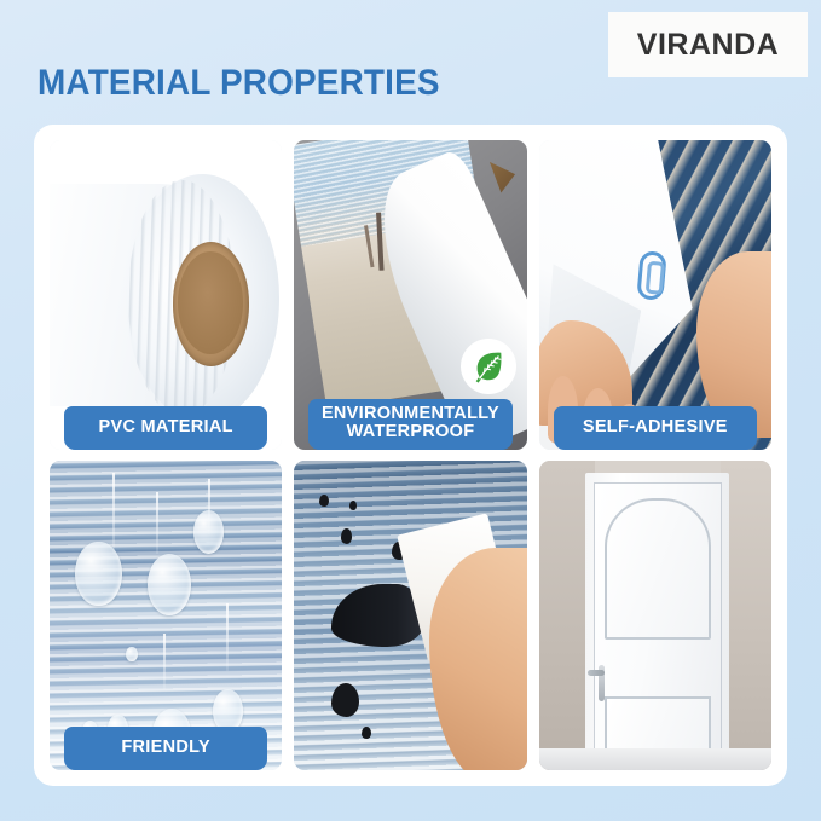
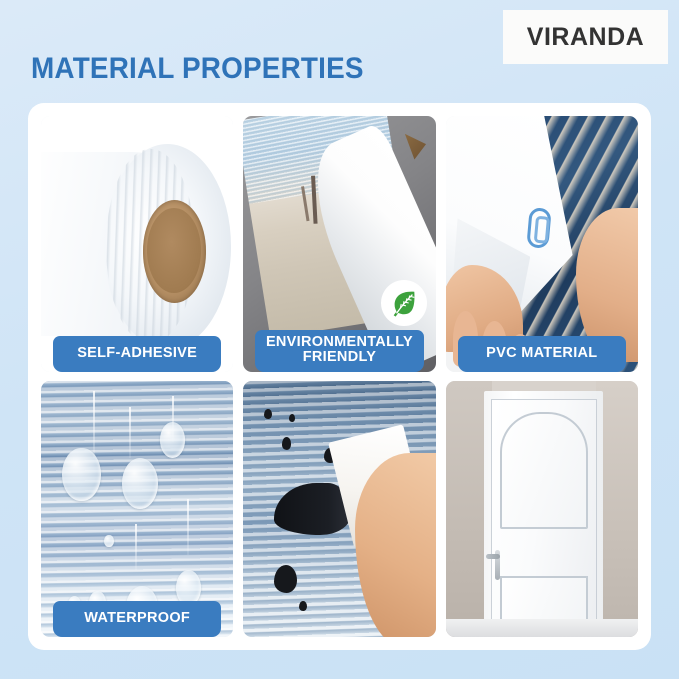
  VIRANDA
  MATERIAL PROPERTIES
- PVC MATERIAL
+ SELF-ADHESIVE
  ENVIRONMENTALLY
- WATERPROOF
+ FRIENDLY
- SELF-ADHESIVE
+ PVC MATERIAL
- FRIENDLY
+ WATERPROOF
